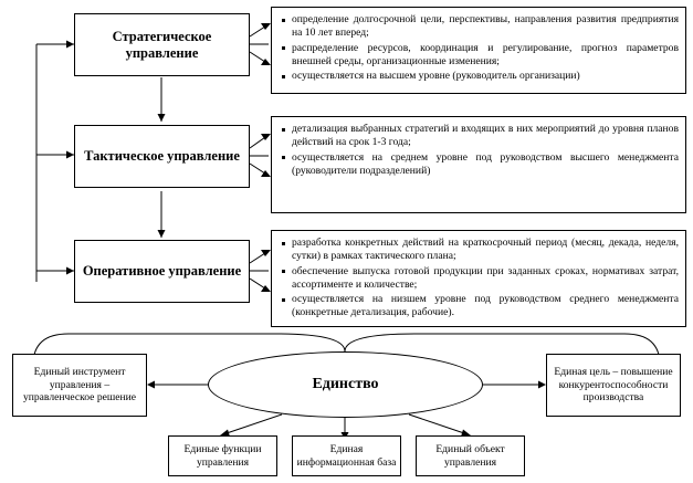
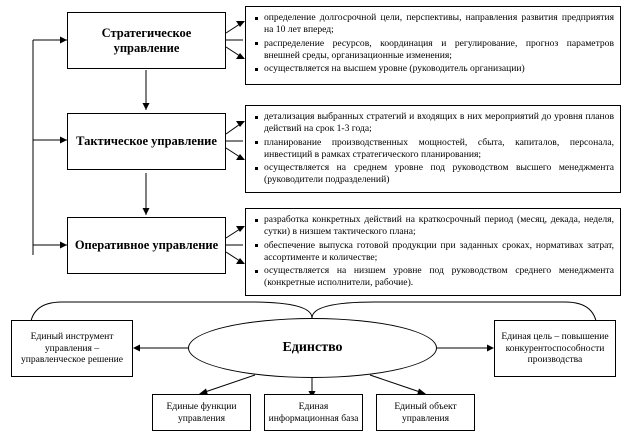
  Стратегическое управление
  Тактическое управление
  Оперативное управление
  определение долгосрочной цели, перспективы, направления развития предприятия на 10 лет вперед;
  распределение ресурсов, координация и регулирование, прогноз параметров внешней среды, организационные изменения;
  осуществляется на высшем уровне (руководитель организации)
  детализация выбранных стратегий и входящих в них мероприятий до уровня планов действий на срок 1-3 года;
+ планирование производственных мощностей, сбыта, капиталов, персонала, инвестиций в рамках стратегического планирования;
  осуществляется на среднем уровне под руководством высшего менеджмента (руководители подразделений)
- разработка конкретных действий на краткосрочный период (месяц, декада, неделя, сутки) в рамках тактического плана;
+ разработка конкретных действий на краткосрочный период (месяц, декада, неделя, сутки) в низшем тактического плана;
  обеспечение выпуска готовой продукции при заданных сроках, нормативах затрат, ассортименте и количестве;
- осуществляется на низшем уровне под руководством среднего менеджмента (конкретные детализация, рабочие).
+ осуществляется на низшем уровне под руководством среднего менеджмента (конкретные исполнители, рабочие).
  Единство
  Единый инструмент управления – управленческое решение
  Единая цель – повышение конкурентоспособности производства
  Единые функции управления
  Единая информационная база
  Единый объект управления
